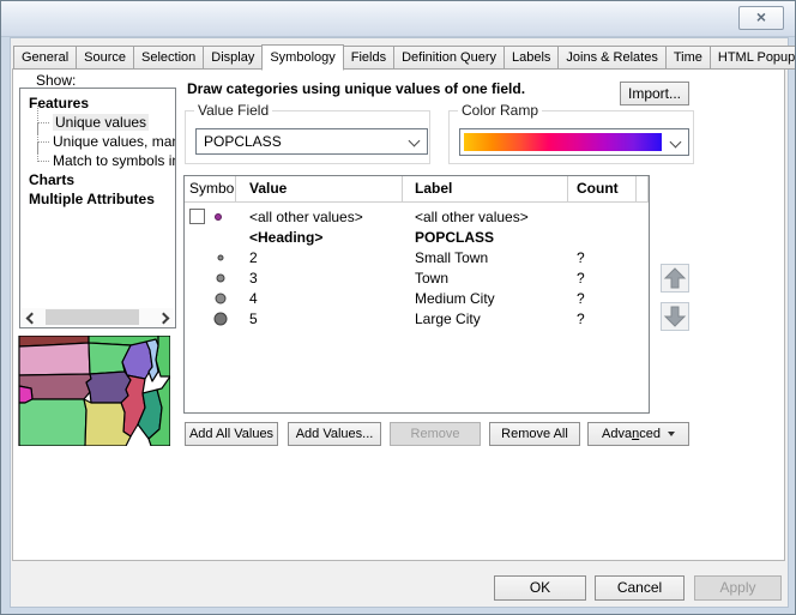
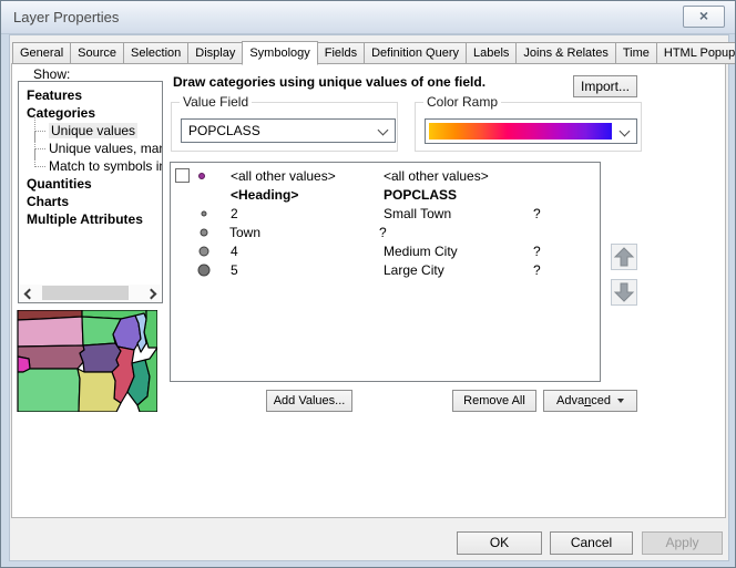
+ Layer Properties
  ×
  General
  Source
  Selection
  Display
  Symbology
  Fields
  Definition Query
  Labels
  Joins & Relates
  Time
  HTML Popup
  Show:
  Features
+ Categories
  Unique values
  Unique values, ma
  Match to symbols i
+ Quantities
  Charts
  Multiple Attributes
  Draw categories using unique values of one field.
  Import...
  Value Field
  POPCLASS
  Color Ramp
- Symbol
- Value
- Label
- Count
  <all other values>
  <all other values>
  <Heading>
  POPCLASS
  2
  Small Town
  ?
- 3
  Town
  ?
  4
  Medium City
  ?
  5
  Large City
  ?
- Add All Values
  Add Values...
- Remove
  Remove All
  Advanced
  OK
  Cancel
  Apply
